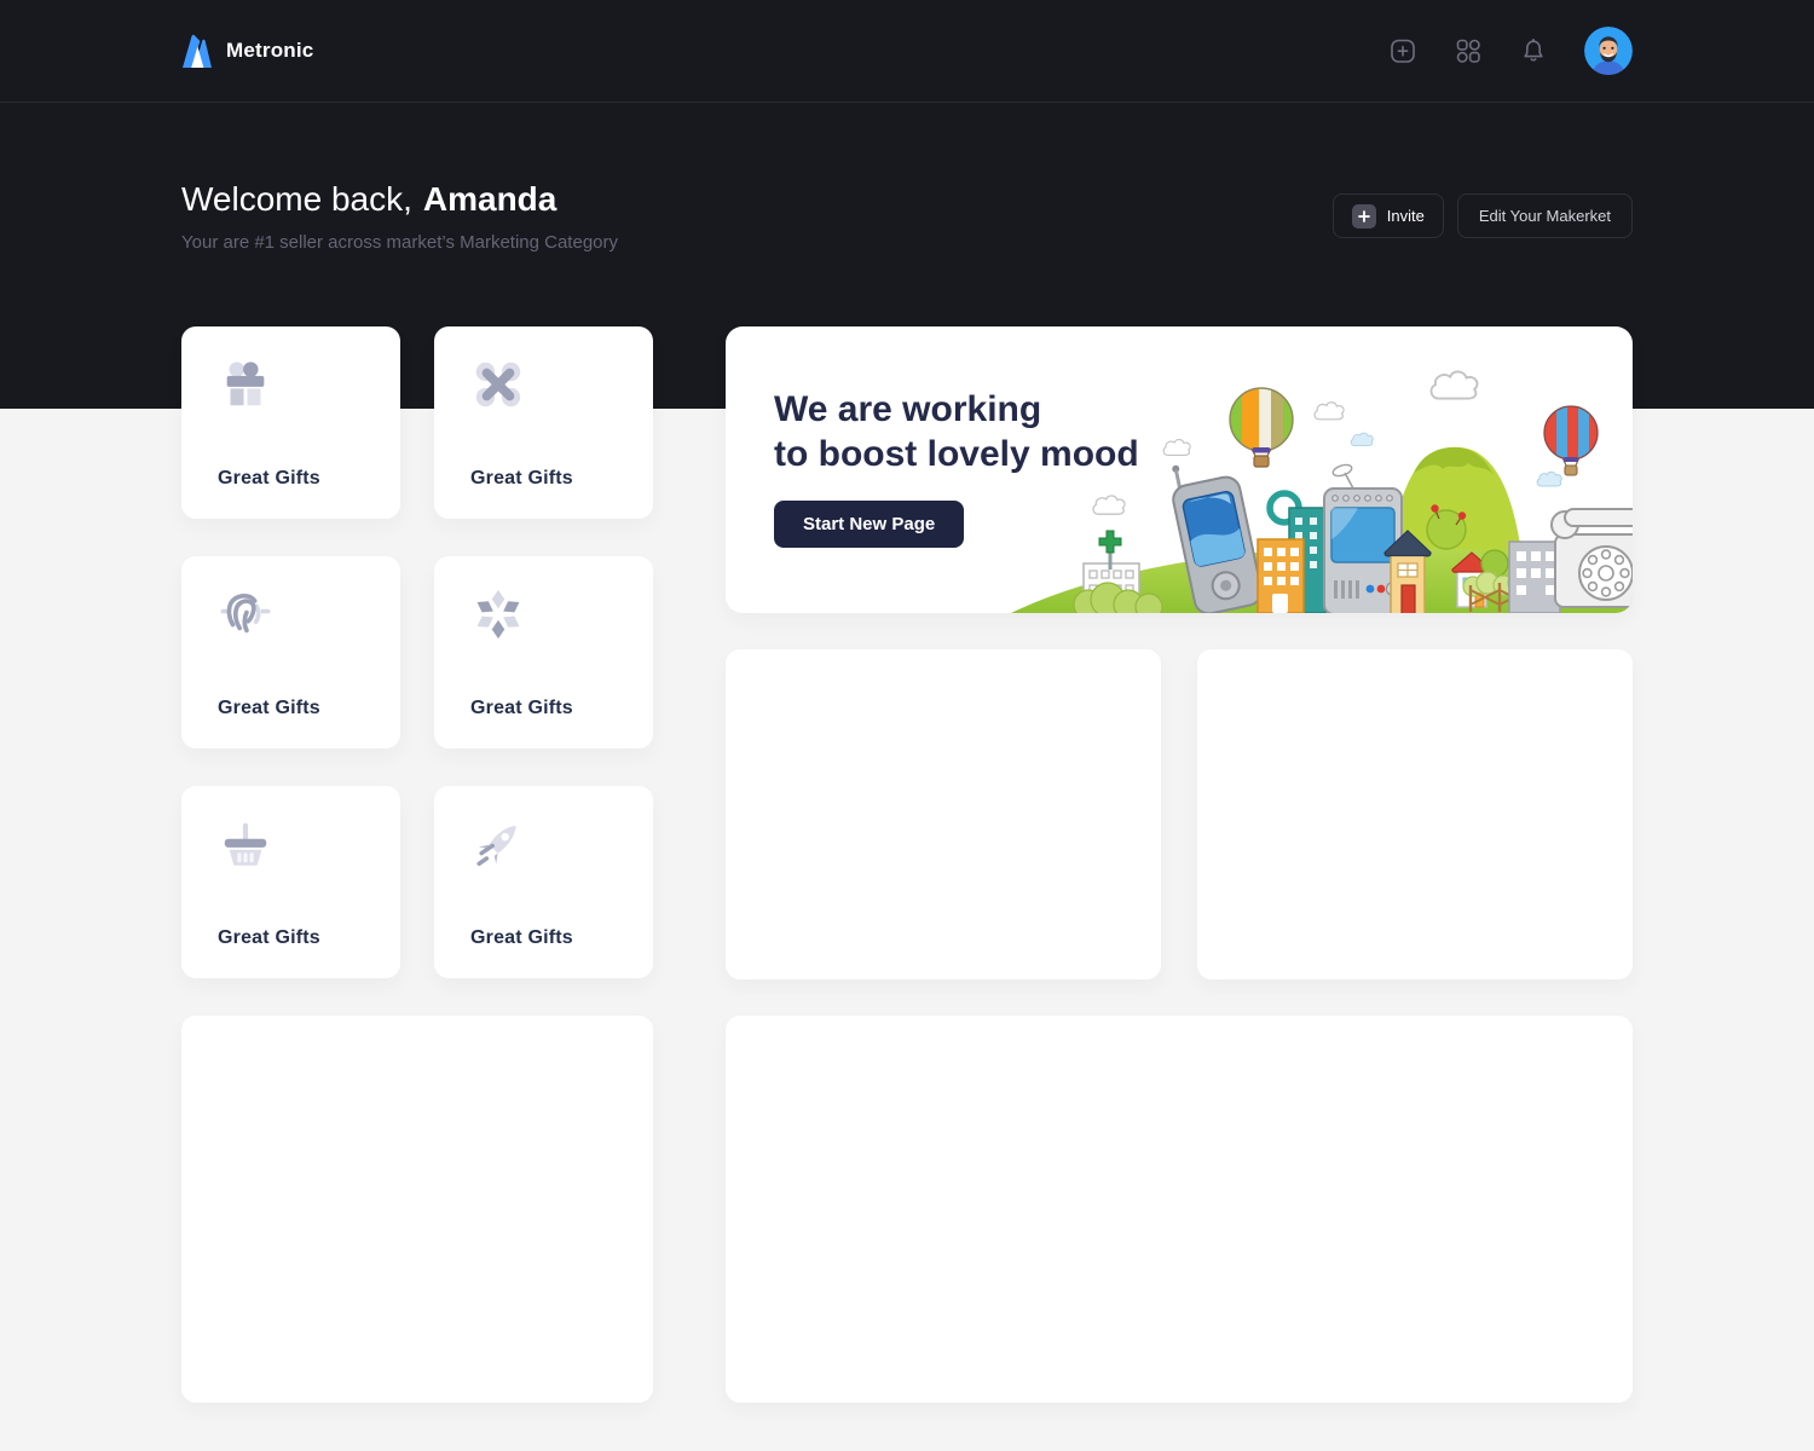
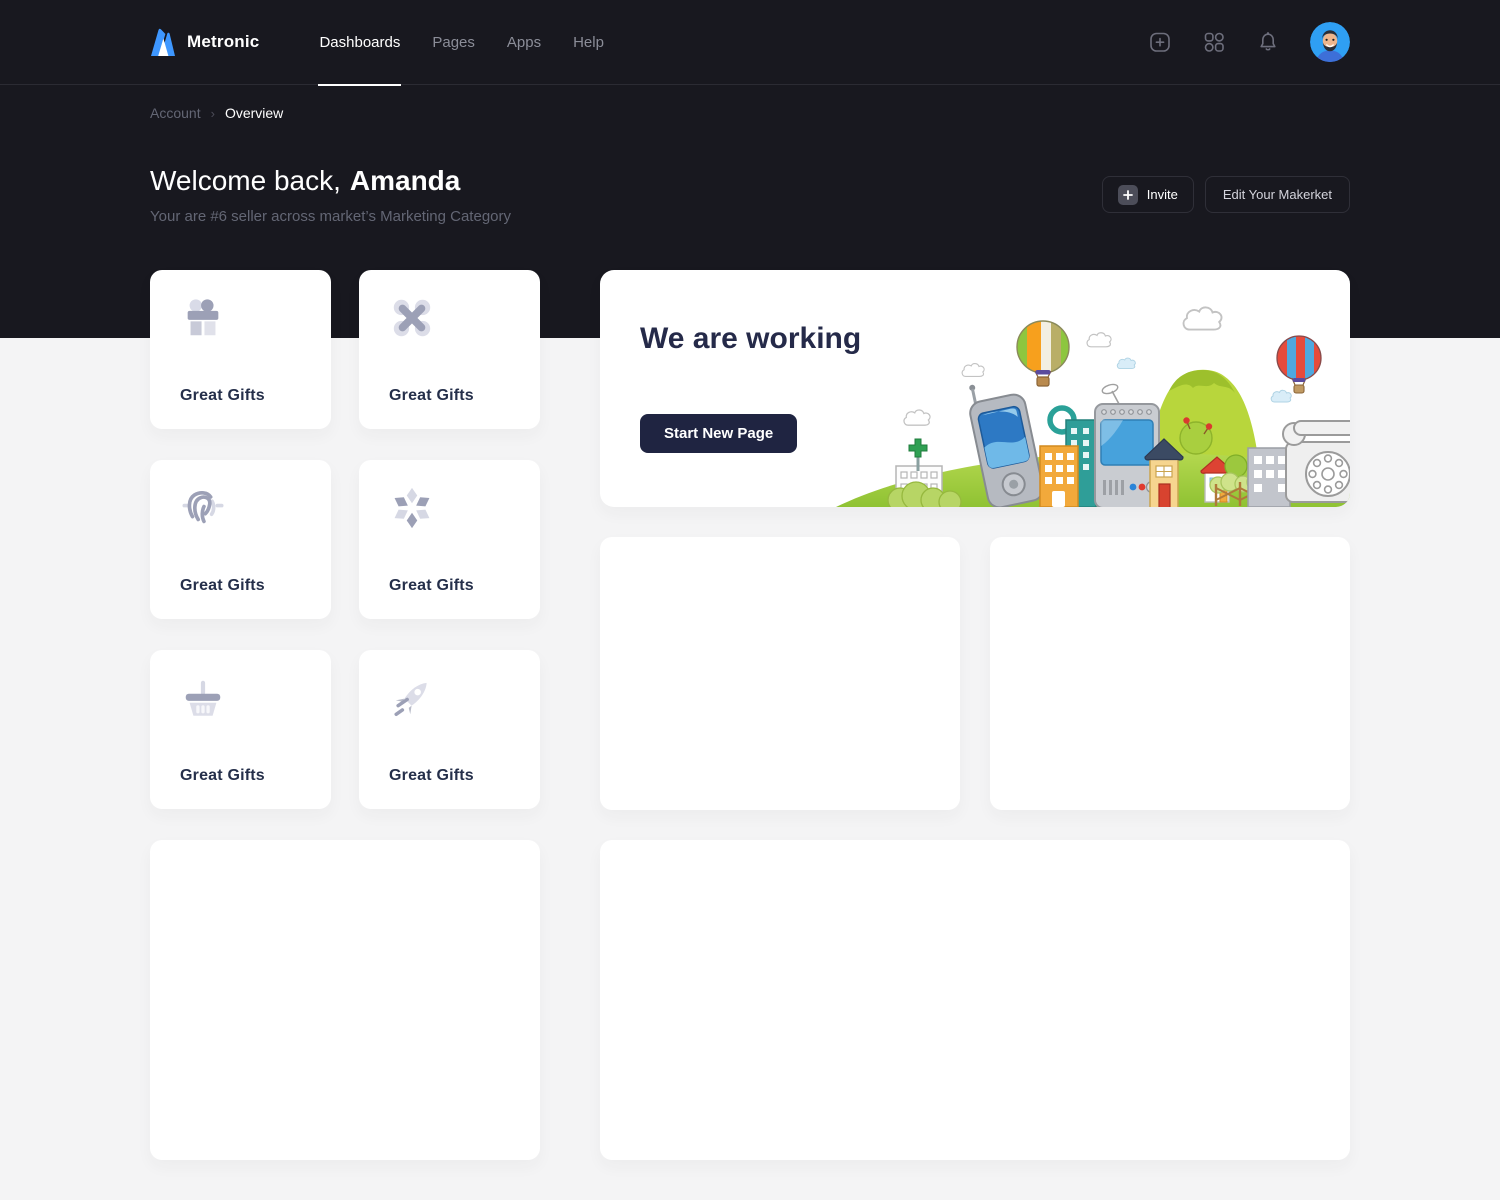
  Metronic
+ Dashboards
+ Pages
+ Apps
+ Help
+ Account
+ ›
+ Overview
  Welcome back,
  Amanda
- Your are #1 seller across market’s Marketing Category
+ Your are #6 seller across market’s Marketing Category
  Invite
  Edit Your Makerket
  Great Gifts
  Great Gifts
  Great Gifts
  Great Gifts
  Great Gifts
  Great Gifts
  We are working
- to boost lovely mood
  Start New Page
